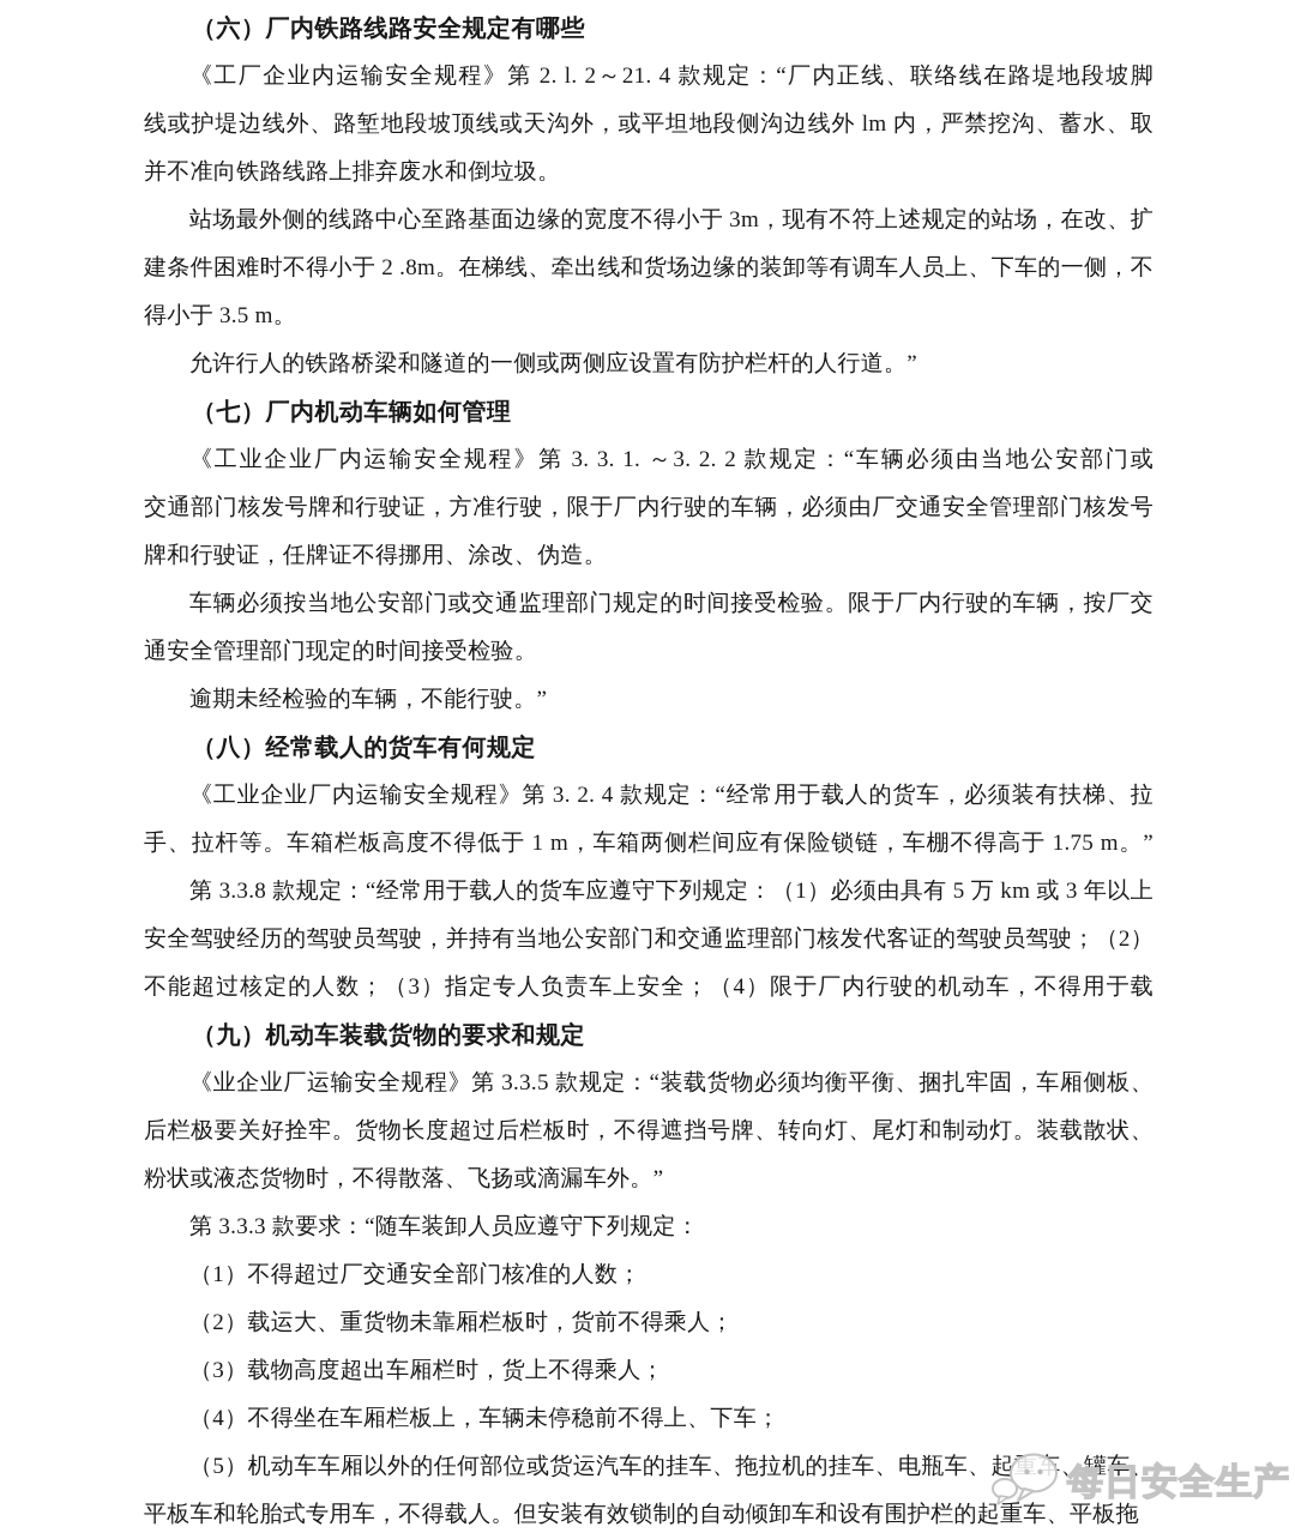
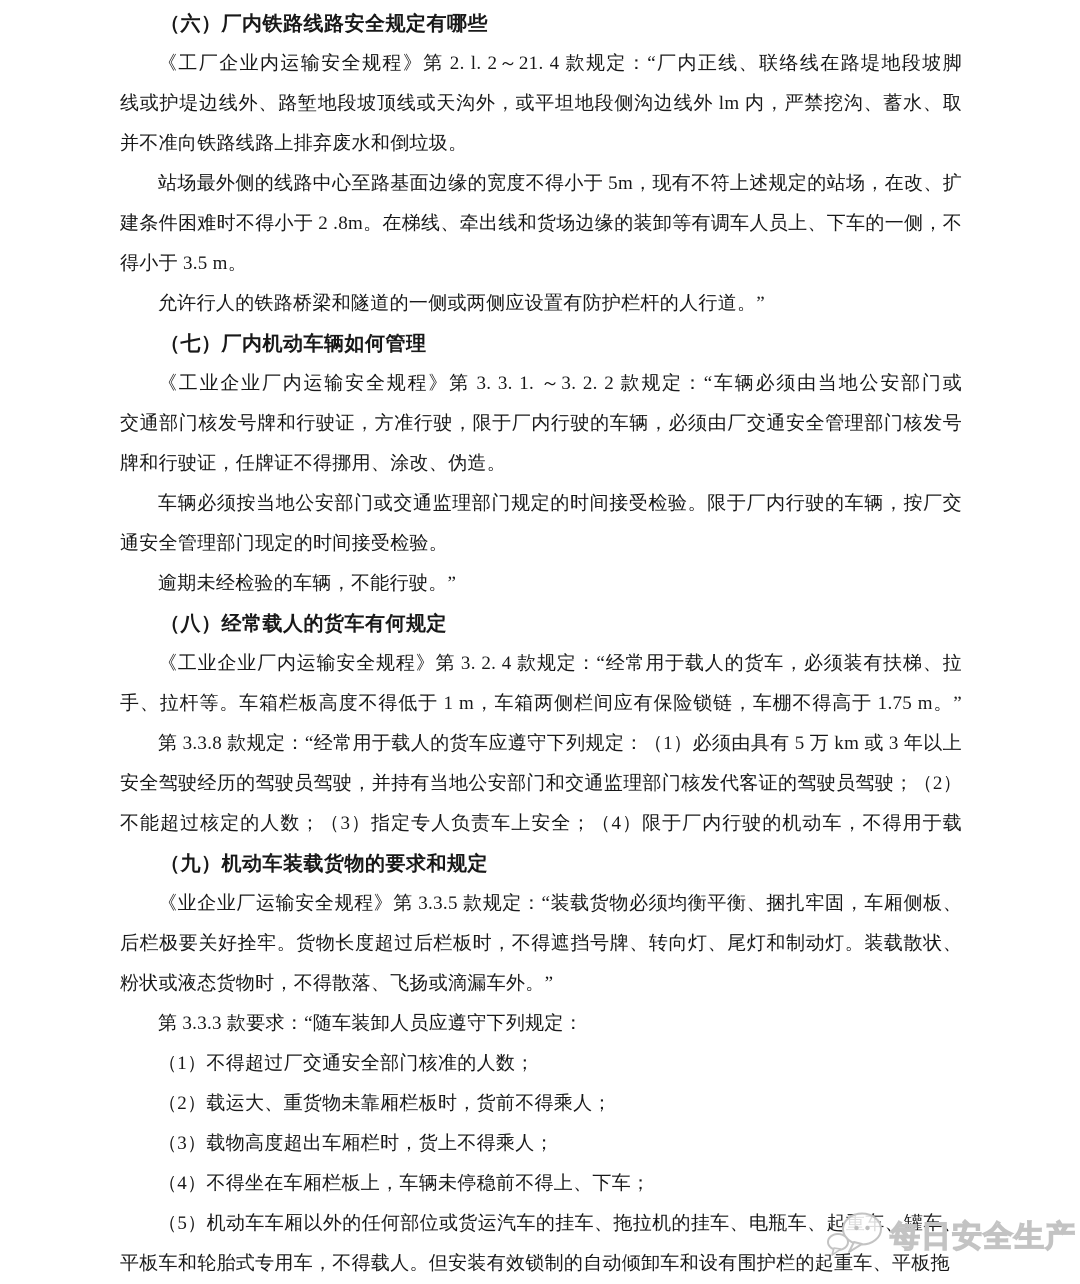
  （六）厂内铁路线路安全规定有哪些
  《工厂企业内运输安全规程》第 2. l. 2～21. 4 款规定：“厂内正线、联络线在路堤地段坡脚
  线或护堤边线外、路堑地段坡顶线或天沟外，或平坦地段侧沟边线外 lm 内，严禁挖沟、蓄水、取
  并不准向铁路线路上排弃废水和倒垃圾。
- 站场最外侧的线路中心至路基面边缘的宽度不得小于 3m，现有不符上述规定的站场，在改、扩
+ 站场最外侧的线路中心至路基面边缘的宽度不得小于 5m，现有不符上述规定的站场，在改、扩
  建条件困难时不得小于 2 .8m。在梯线、牵出线和货场边缘的装卸等有调车人员上、下车的一侧，不
  得小于 3.5 m。
  允许行人的铁路桥梁和隧道的一侧或两侧应设置有防护栏杆的人行道。”
  （七）厂内机动车辆如何管理
  《工业企业厂内运输安全规程》第 3. 3. 1. ～3. 2. 2 款规定：“车辆必须由当地公安部门或
  交通部门核发号牌和行驶证，方准行驶，限于厂内行驶的车辆，必须由厂交通安全管理部门核发号
  牌和行驶证，任牌证不得挪用、涂改、伪造。
  车辆必须按当地公安部门或交通监理部门规定的时间接受检验。限于厂内行驶的车辆，按厂交
  通安全管理部门现定的时间接受检验。
  逾期未经检验的车辆，不能行驶。”
  （八）经常载人的货车有何规定
  《工业企业厂内运输安全规程》第 3. 2. 4 款规定：“经常用于载人的货车，必须装有扶梯、拉
  手、拉杆等。车箱栏板高度不得低于 1 m，车箱两侧栏间应有保险锁链，车棚不得高于 1.75 m。”
  第 3.3.8 款规定：“经常用于载人的货车应遵守下列规定：（1）必须由具有 5 万 km 或 3 年以上
  安全驾驶经历的驾驶员驾驶，并持有当地公安部门和交通监理部门核发代客证的驾驶员驾驶；（2）
  不能超过核定的人数；（3）指定专人负责车上安全；（4）限于厂内行驶的机动车，不得用于载
  （九）机动车装载货物的要求和规定
  《业企业厂运输安全规程》第 3.3.5 款规定：“装载货物必须均衡平衡、捆扎牢固，车厢侧板、
  后栏极要关好拴牢。货物长度超过后栏板时，不得遮挡号牌、转向灯、尾灯和制动灯。装载散状、
  粉状或液态货物时，不得散落、飞扬或滴漏车外。”
  第 3.3.3 款要求：“随车装卸人员应遵守下列规定：
  （1）不得超过厂交通安全部门核准的人数；
  （2）载运大、重货物未靠厢栏板时，货前不得乘人；
  （3）载物高度超出车厢栏时，货上不得乘人；
  （4）不得坐在车厢栏板上，车辆未停稳前不得上、下车；
  （5）机动车车厢以外的任何部位或货运汽车的挂车、拖拉机的挂车、电瓶车、起重车、罐车、
  平板车和轮胎式专用车，不得载人。但安装有效锁制的自动倾卸车和设有围护栏的起重车、平板拖
  每日安全生产
